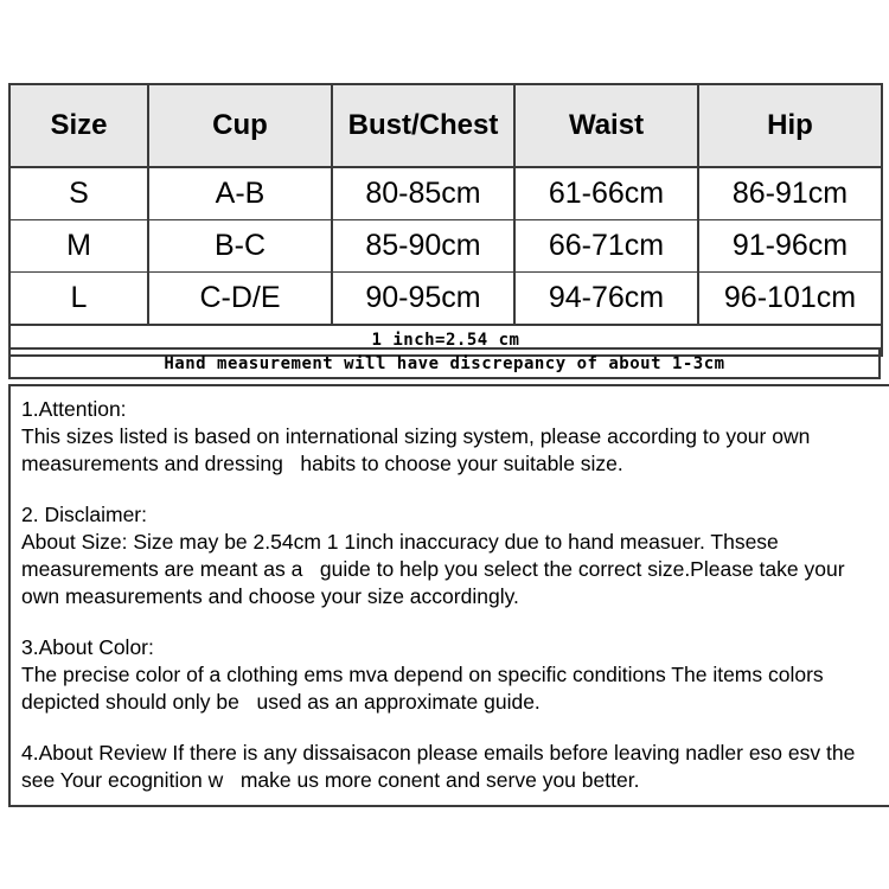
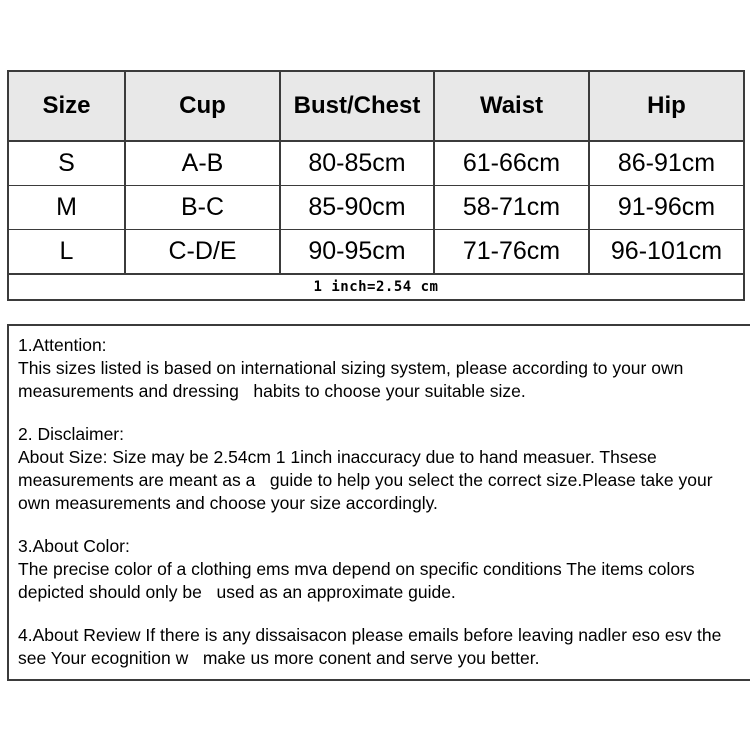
  Size	Cup	Bust/Chest	Waist	Hip
  S	A-B	80-85cm	61-66cm	86-91cm
- M	B-C	85-90cm	66-71cm	91-96cm
+ M	B-C	85-90cm	58-71cm	91-96cm
- L	C-D/E	90-95cm	94-76cm	96-101cm
+ L	C-D/E	90-95cm	71-76cm	96-101cm
  1 inch=2.54 cm
- Hand measurement will have discrepancy of about 1-3cm
  1.Attention:
  This sizes listed is based on international sizing system, please according to your own
  measurements and dressing habits to choose your suitable size.
  2. Disclaimer:
  About Size: Size may be 2.54cm 1 1inch inaccuracy due to hand measuer. Thsese
  measurements are meant as a guide to help you select the correct size.Please take your
  own measurements and choose your size accordingly.
  3.About Color:
  The precise color of a clothing ems mva depend on specific conditions The items colors
  depicted should only be used as an approximate guide.
  4.About Review If there is any dissaisacon please emails before leaving nadler eso esv the
  see Your ecognition w make us more conent and serve you better.
